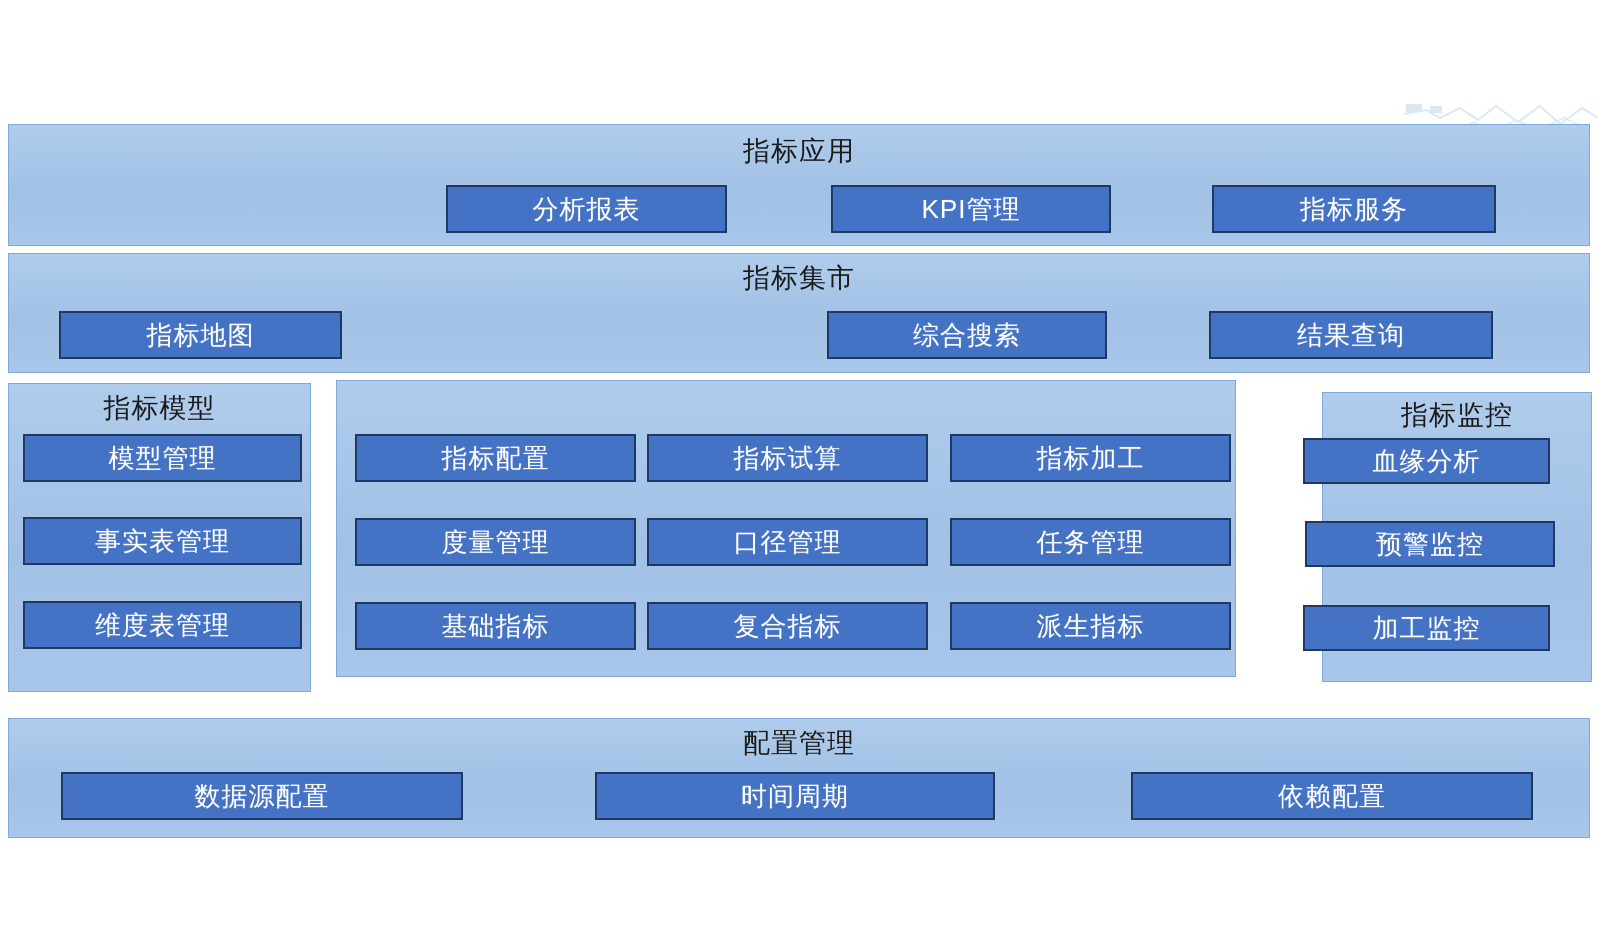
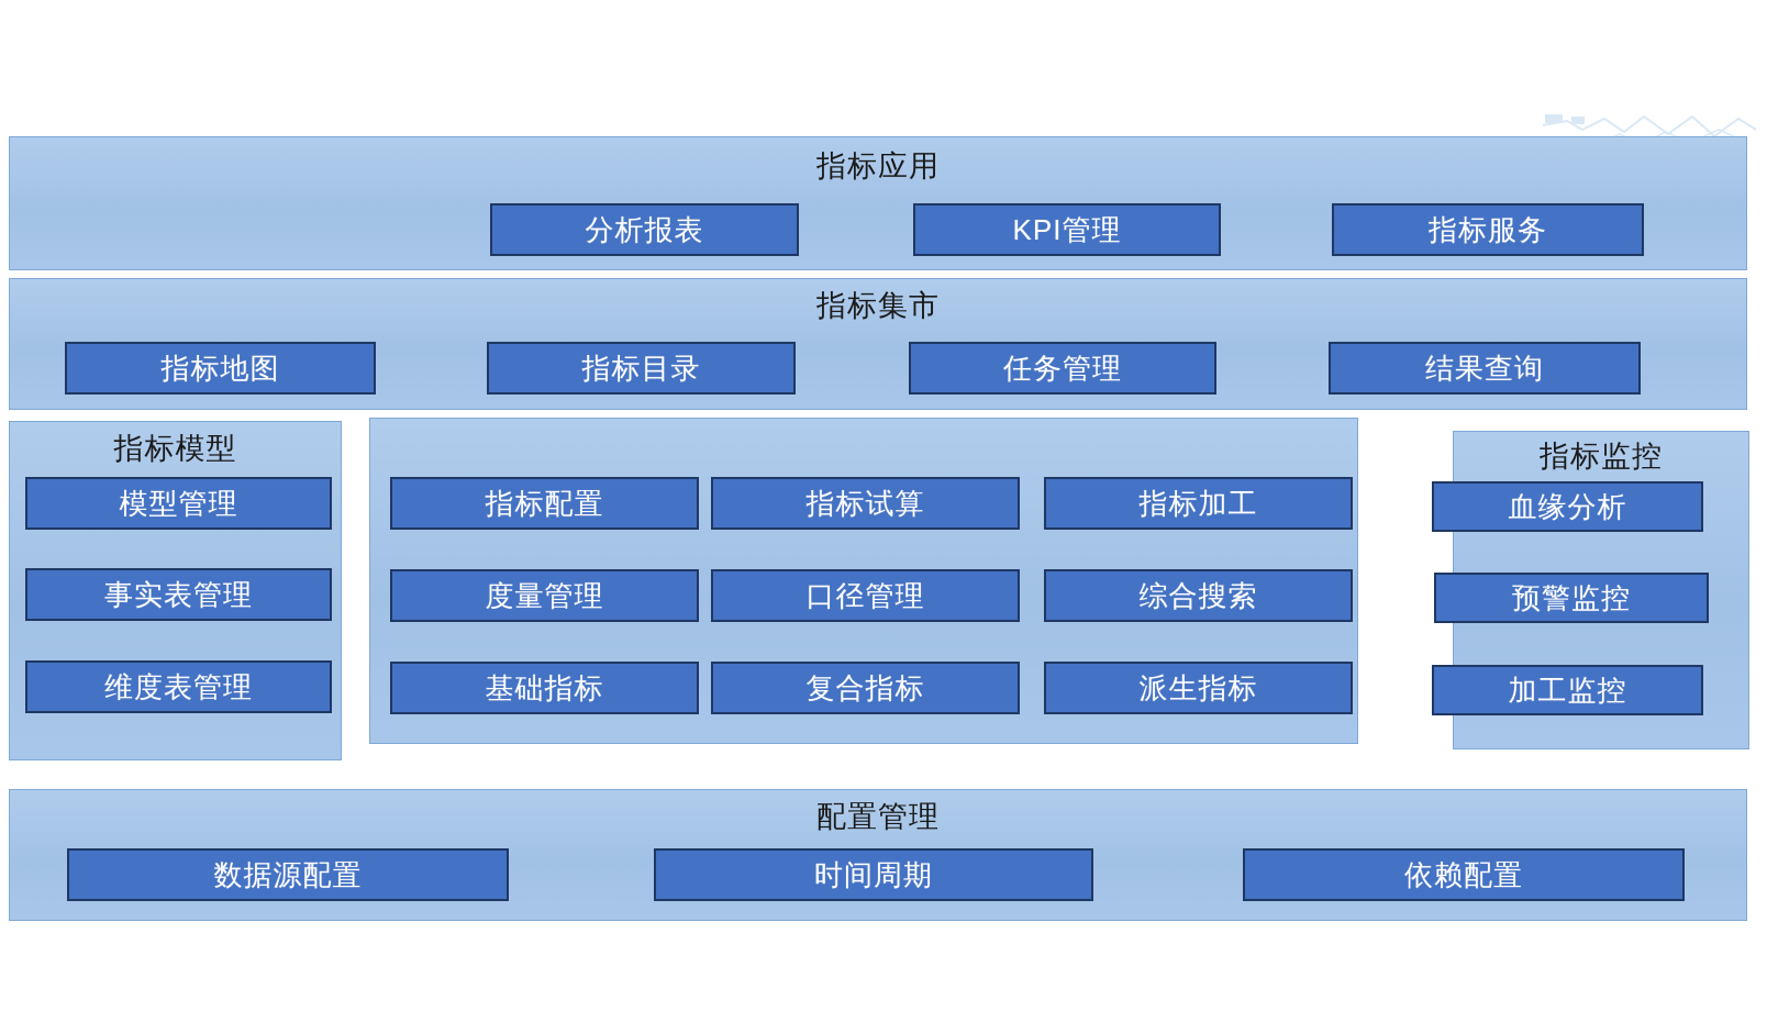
  指标应用
  分析报表
  KPI管理
  指标服务
  指标集市
  指标地图
+ 指标目录
- 综合搜索
+ 任务管理
  结果查询
  指标模型
  模型管理
  事实表管理
  维度表管理
  指标配置
  指标试算
  指标加工
  度量管理
  口径管理
- 任务管理
+ 综合搜索
  基础指标
  复合指标
  派生指标
  指标监控
  血缘分析
  预警监控
  加工监控
  配置管理
  数据源配置
  时间周期
  依赖配置
